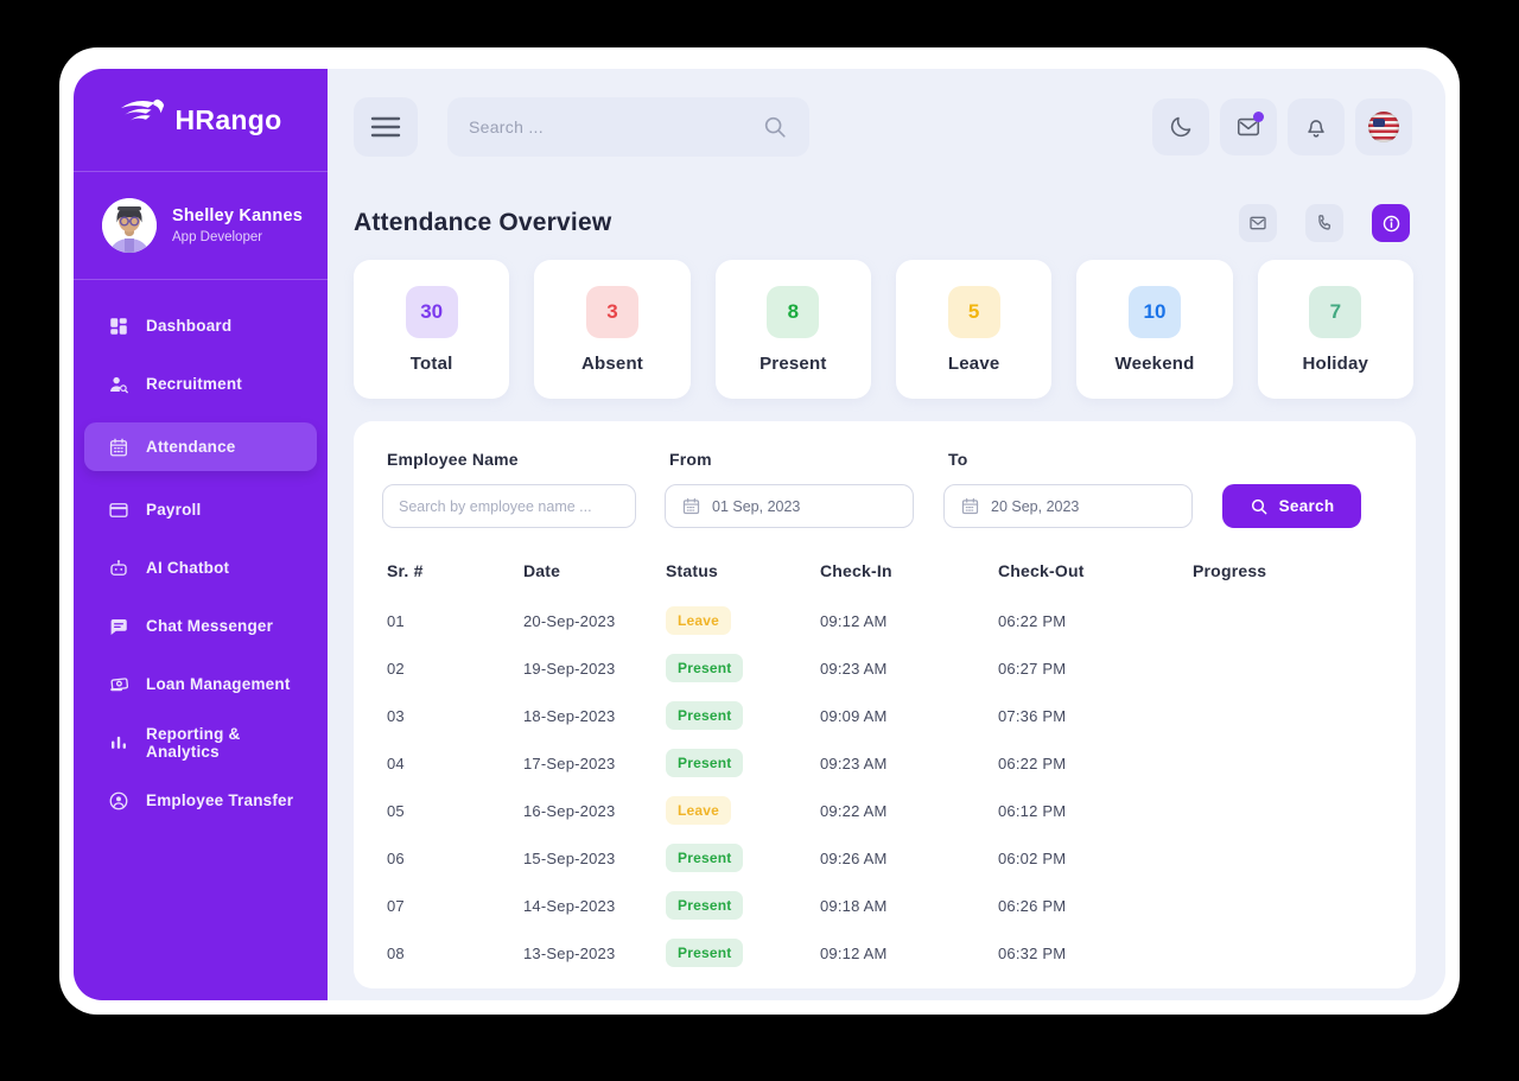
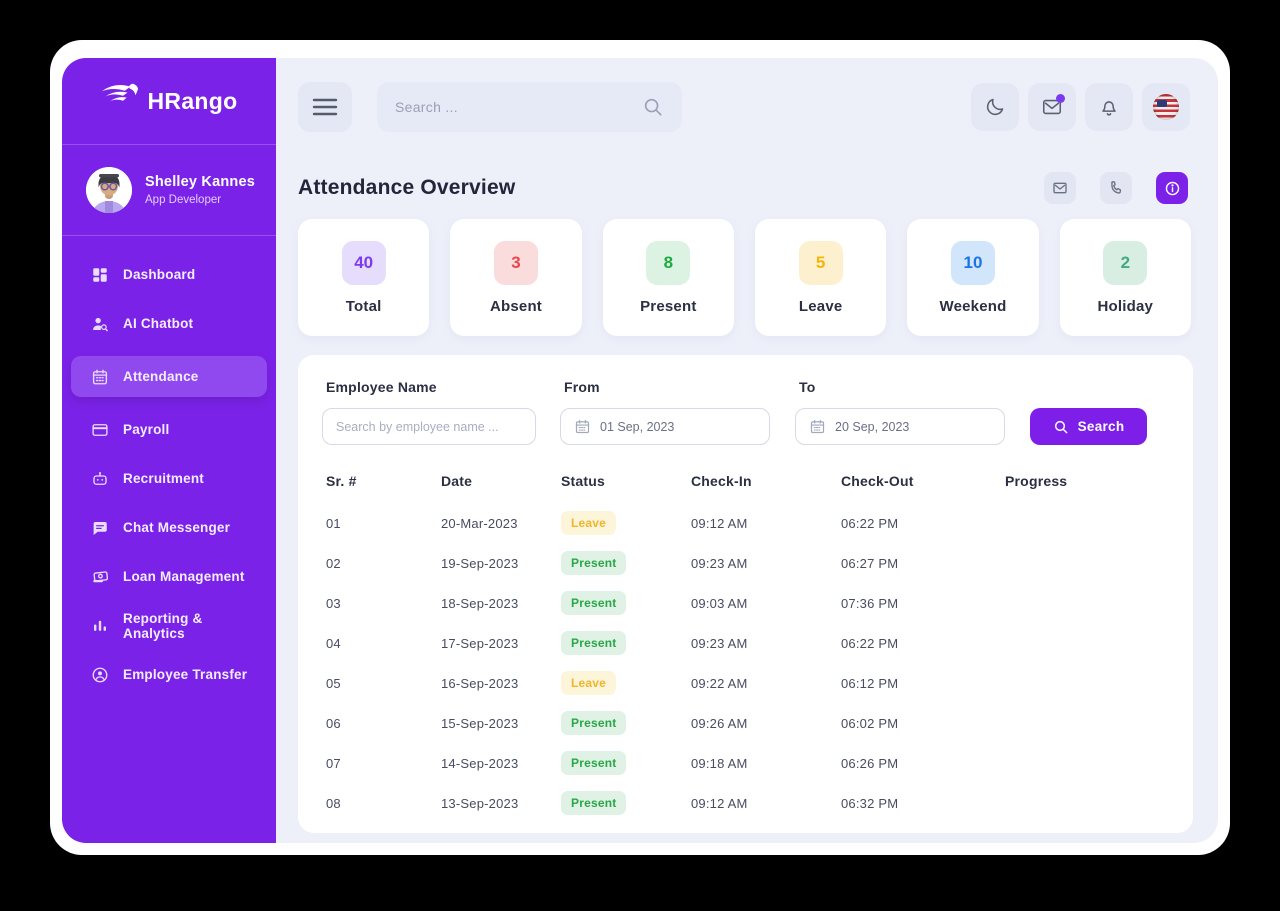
  HRango
  Shelley Kannes
  App Developer
  Dashboard
- Recruitment
+ AI Chatbot
  Attendance
  Payroll
- AI Chatbot
+ Recruitment
  Chat Messenger
  Loan Management
  Reporting & Analytics
  Employee Transfer
  Search ...
  Attendance Overview
- 30
+ 40
  Total
  3
  Absent
  8
  Present
  5
  Leave
  10
  Weekend
- 7
+ 2
  Holiday
  Employee Name
  Search by employee name ...
  From
  01 Sep, 2023
  To
  20 Sep, 2023
  Search
  Sr. #
  Date
  Status
  Check-In
  Check-Out
  Progress
  01
- 20-Sep-2023
+ 20-Mar-2023
  Leave
  09:12 AM
  06:22 PM
  02
  19-Sep-2023
  Present
  09:23 AM
  06:27 PM
  03
  18-Sep-2023
  Present
- 09:09 AM
+ 09:03 AM
  07:36 PM
  04
  17-Sep-2023
  Present
  09:23 AM
  06:22 PM
  05
  16-Sep-2023
  Leave
  09:22 AM
  06:12 PM
  06
  15-Sep-2023
  Present
  09:26 AM
  06:02 PM
  07
  14-Sep-2023
  Present
  09:18 AM
  06:26 PM
  08
  13-Sep-2023
  Present
  09:12 AM
  06:32 PM
